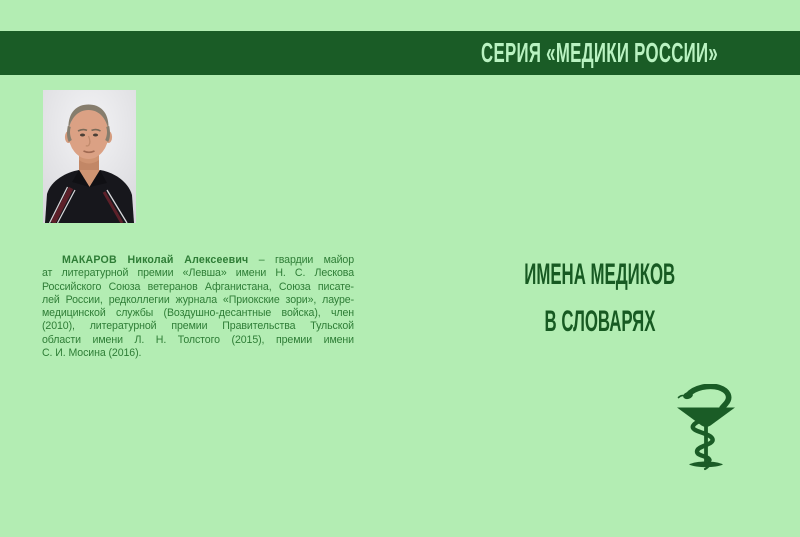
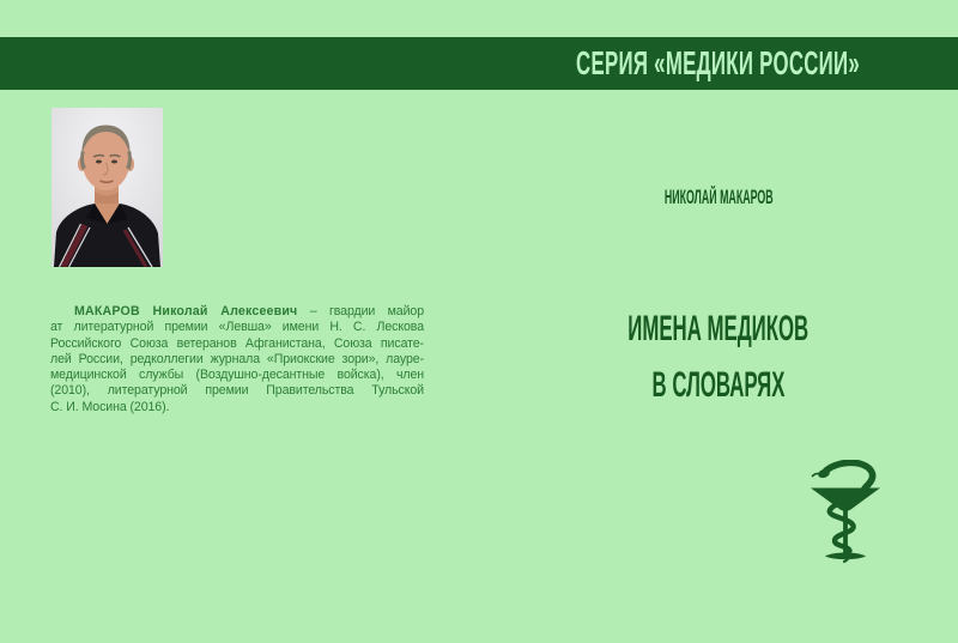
  СЕРИЯ «МЕДИКИ РОССИИ»
  МАКАРОВ Николай Алексеевич – гвардии майор
  ат литературной премии «Левша» имени Н. С. Лескова
  Российского Союза ветеранов Афганистана, Союза писате-
  лей России, редколлегии журнала «Приокские зори», лауре-
  медицинской службы (Воздушно-десантные войска), член
  (2010), литературной премии Правительства Тульской
- области имени Л. Н. Толстого (2015), премии имени
  С. И. Мосина (2016).
+ НИКОЛАЙ МАКАРОВ
  ИМЕНА МЕДИКОВ
  В СЛОВАРЯХ
